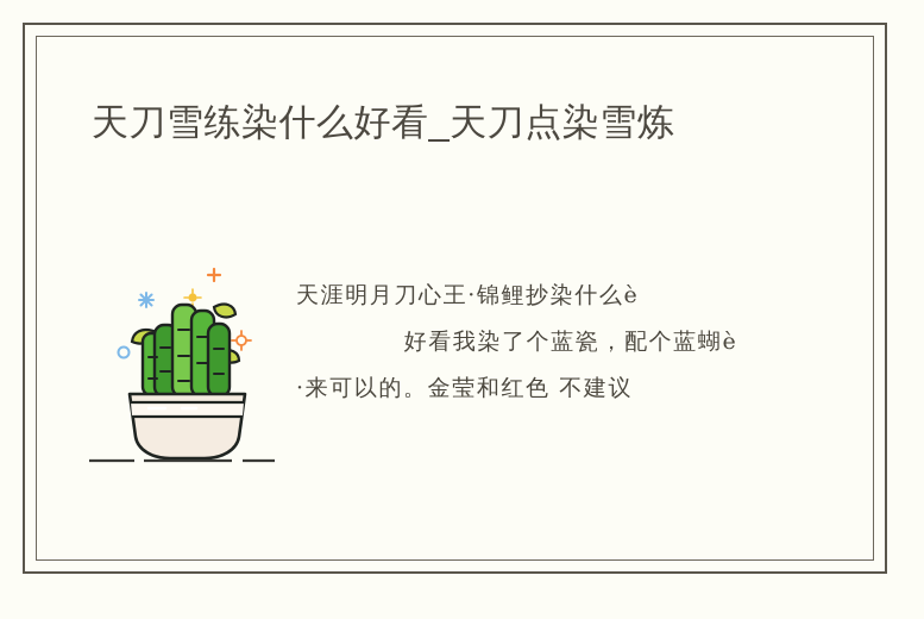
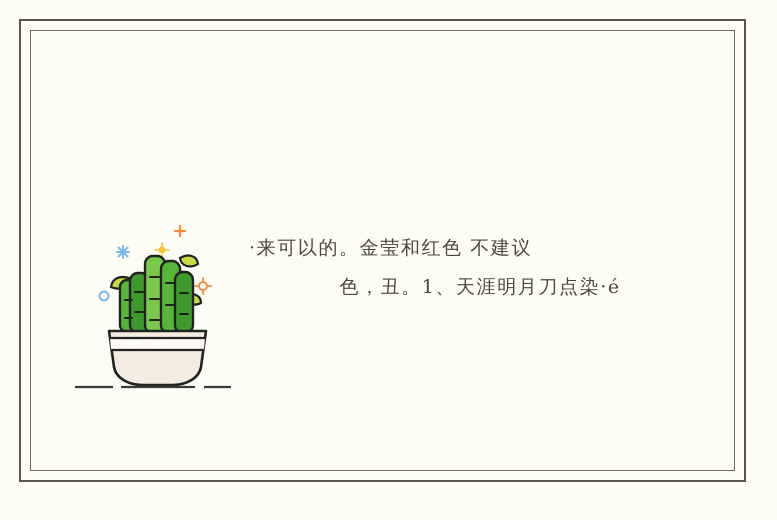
- 天刀雪练染什么好看_天刀点染雪炼
- 天涯明月刀心王·锦鲤抄染什么è
- 好看我染了个蓝瓷，配个蓝蝴è
  ·来可以的。金莹和红色 不建议
+ 色，丑。1、天涯明月刀点染·é
